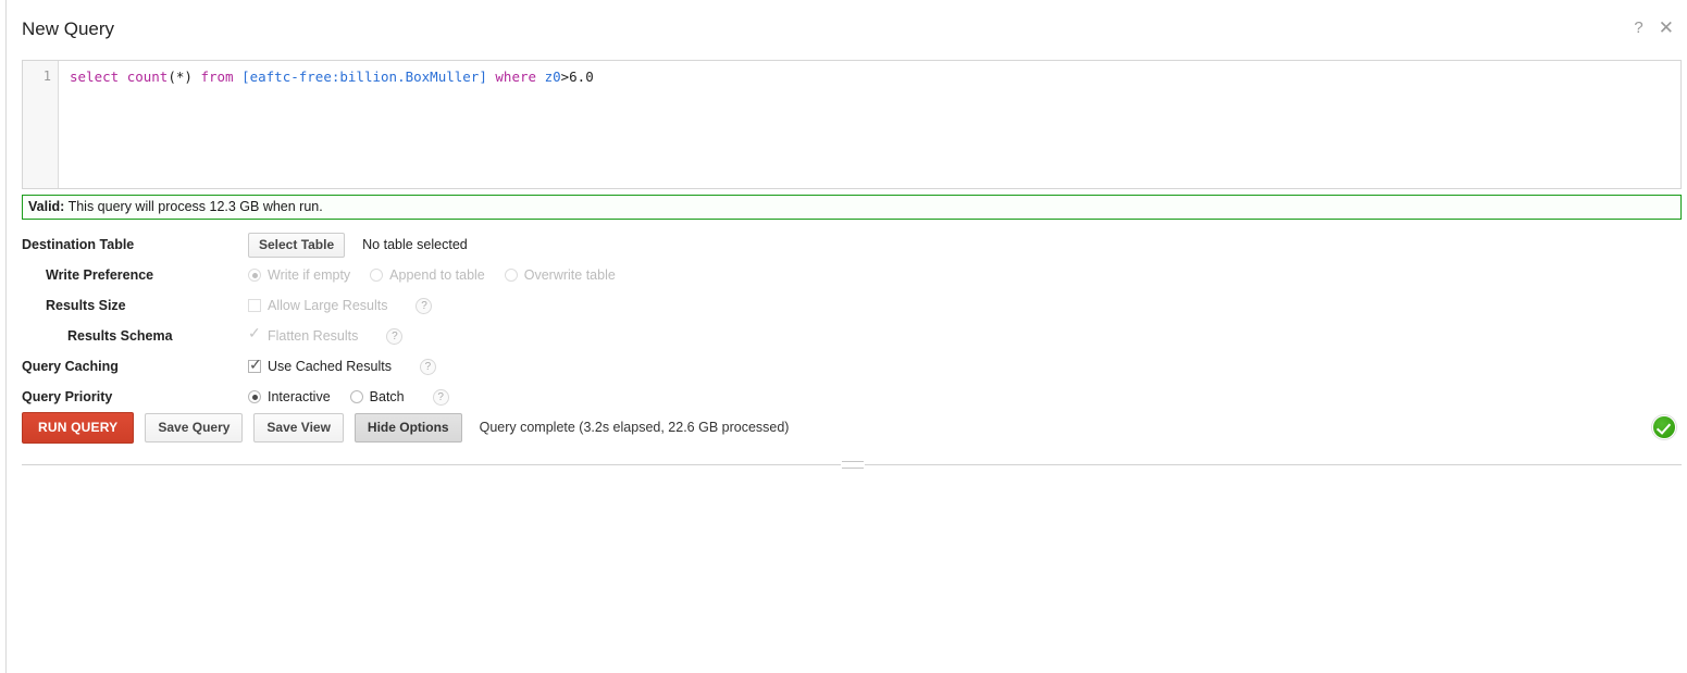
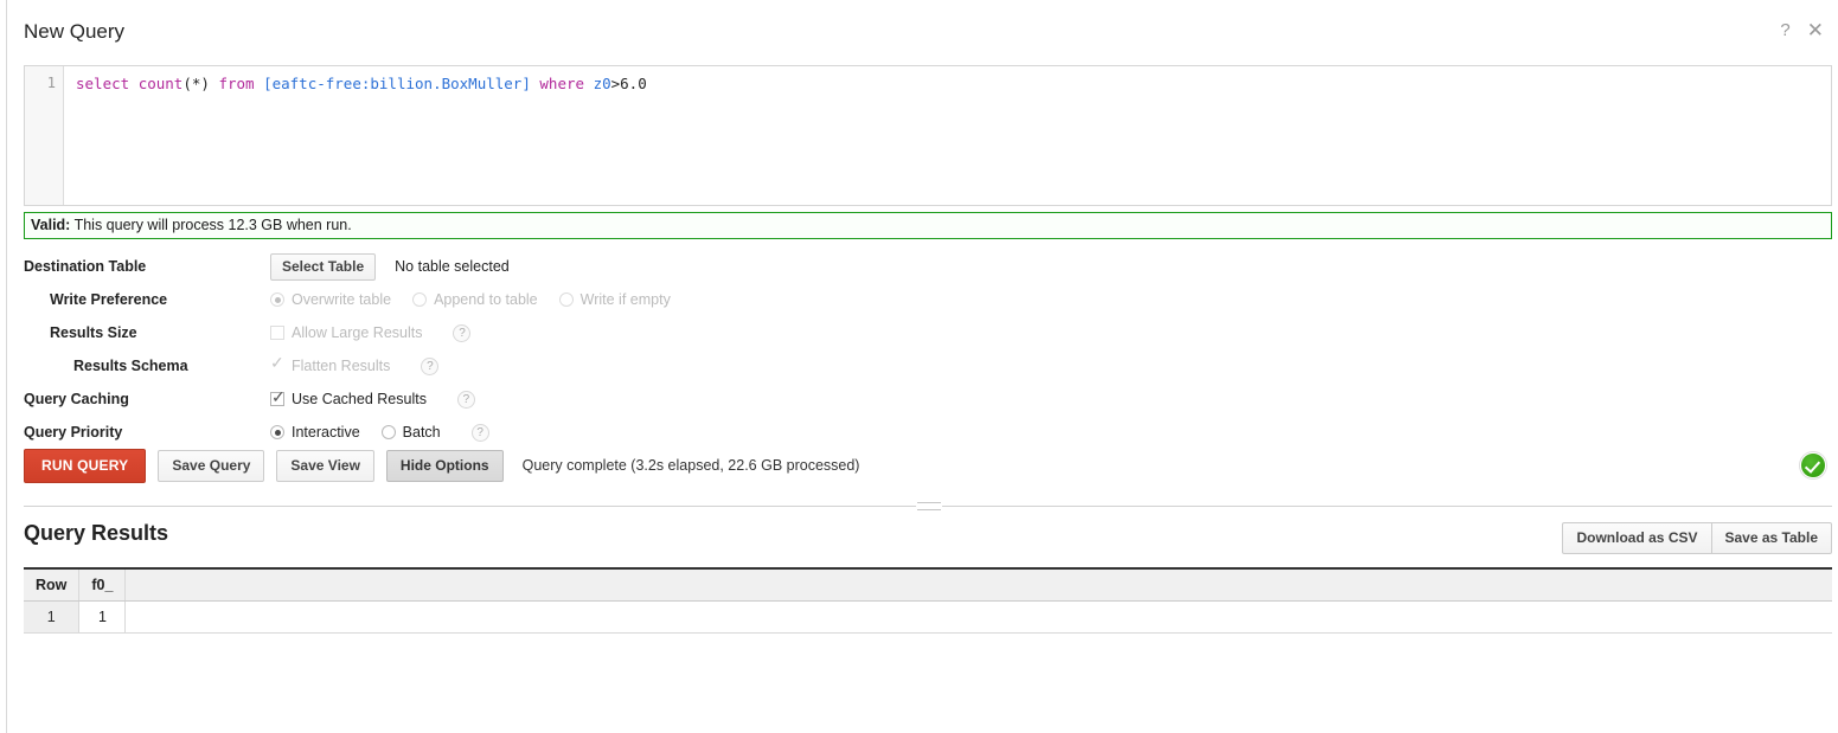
  New Query
  ?
  ✕
  1
  select count(*) from [eaftc-free:billion.BoxMuller] where z0>6.0
  Valid: This query will process 12.3 GB when run.
  Destination Table
  Select Table
  No table selected
  Write Preference
- Write if empty
+ Overwrite table
  Append to table
- Overwrite table
+ Write if empty
  Results Size
  Allow Large Results
  ?
  Results Schema
  ✓
  Flatten Results
  ?
  Query Caching
  ✓
  Use Cached Results
  ?
  Query Priority
  Interactive
  Batch
  ?
  RUN QUERY
  Save Query
  Save View
  Hide Options
  Query complete (3.2s elapsed, 22.6 GB processed)
+ Query Results
+ Download as CSV
+ Save as Table
+ Row	f0_
+ 1	1
